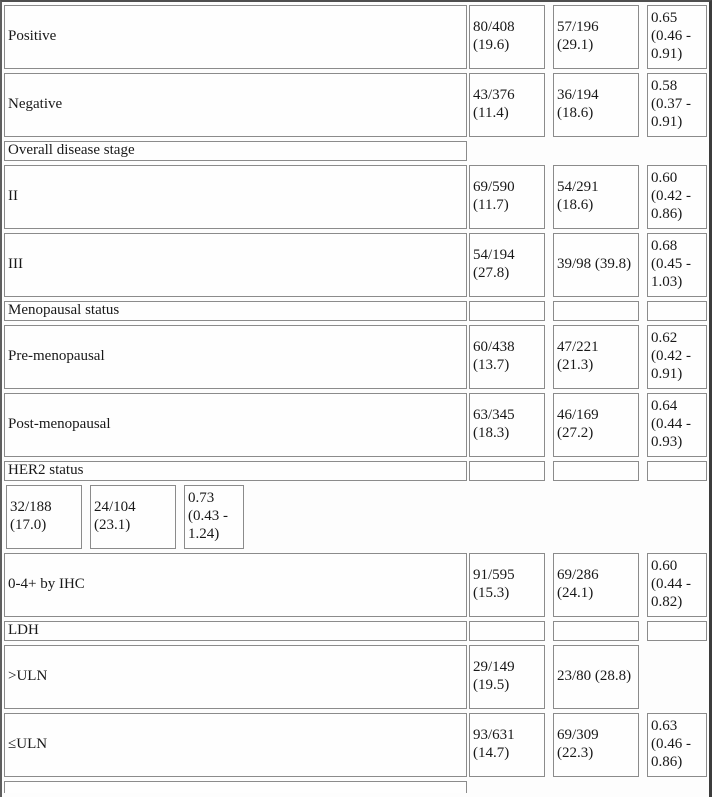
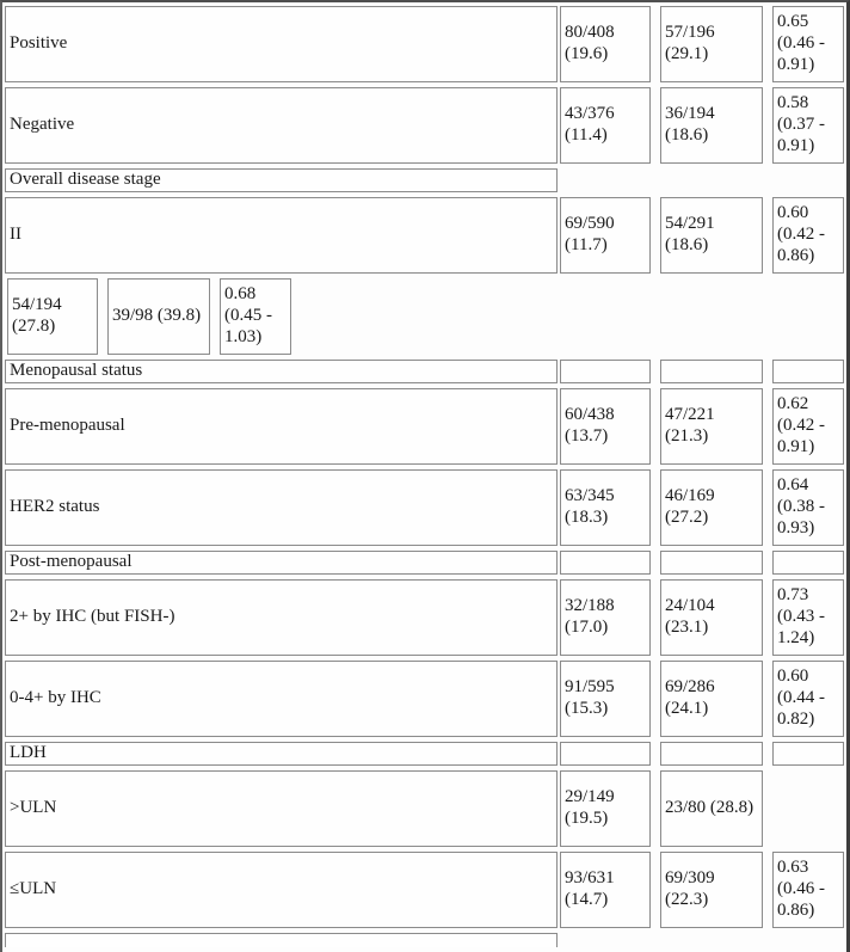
  Positive
  80/408 (19.6)
  57/196 (29.1)
  0.65 (0.46 - 0.91)
  Negative
  43/376 (11.4)
  36/194 (18.6)
  0.58 (0.37 - 0.91)
  Overall disease stage
  II
  69/590 (11.7)
  54/291 (18.6)
  0.60 (0.42 - 0.86)
- III
  54/194 (27.8)
  39/98 (39.8)
  0.68 (0.45 - 1.03)
  Menopausal status
  Pre-menopausal
  60/438 (13.7)
  47/221 (21.3)
  0.62 (0.42 - 0.91)
- Post-menopausal
+ HER2 status
  63/345 (18.3)
  46/169 (27.2)
- 0.64 (0.44 - 0.93)
+ 0.64 (0.38 - 0.93)
- HER2 status
+ Post-menopausal
+ 2+ by IHC (but FISH-)
  32/188 (17.0)
  24/104 (23.1)
  0.73 (0.43 - 1.24)
  0-4+ by IHC
  91/595 (15.3)
  69/286 (24.1)
  0.60 (0.44 - 0.82)
  LDH
  >ULN
  29/149 (19.5)
  23/80 (28.8)
  ≤ULN
  93/631 (14.7)
  69/309 (22.3)
  0.63 (0.46 - 0.86)
